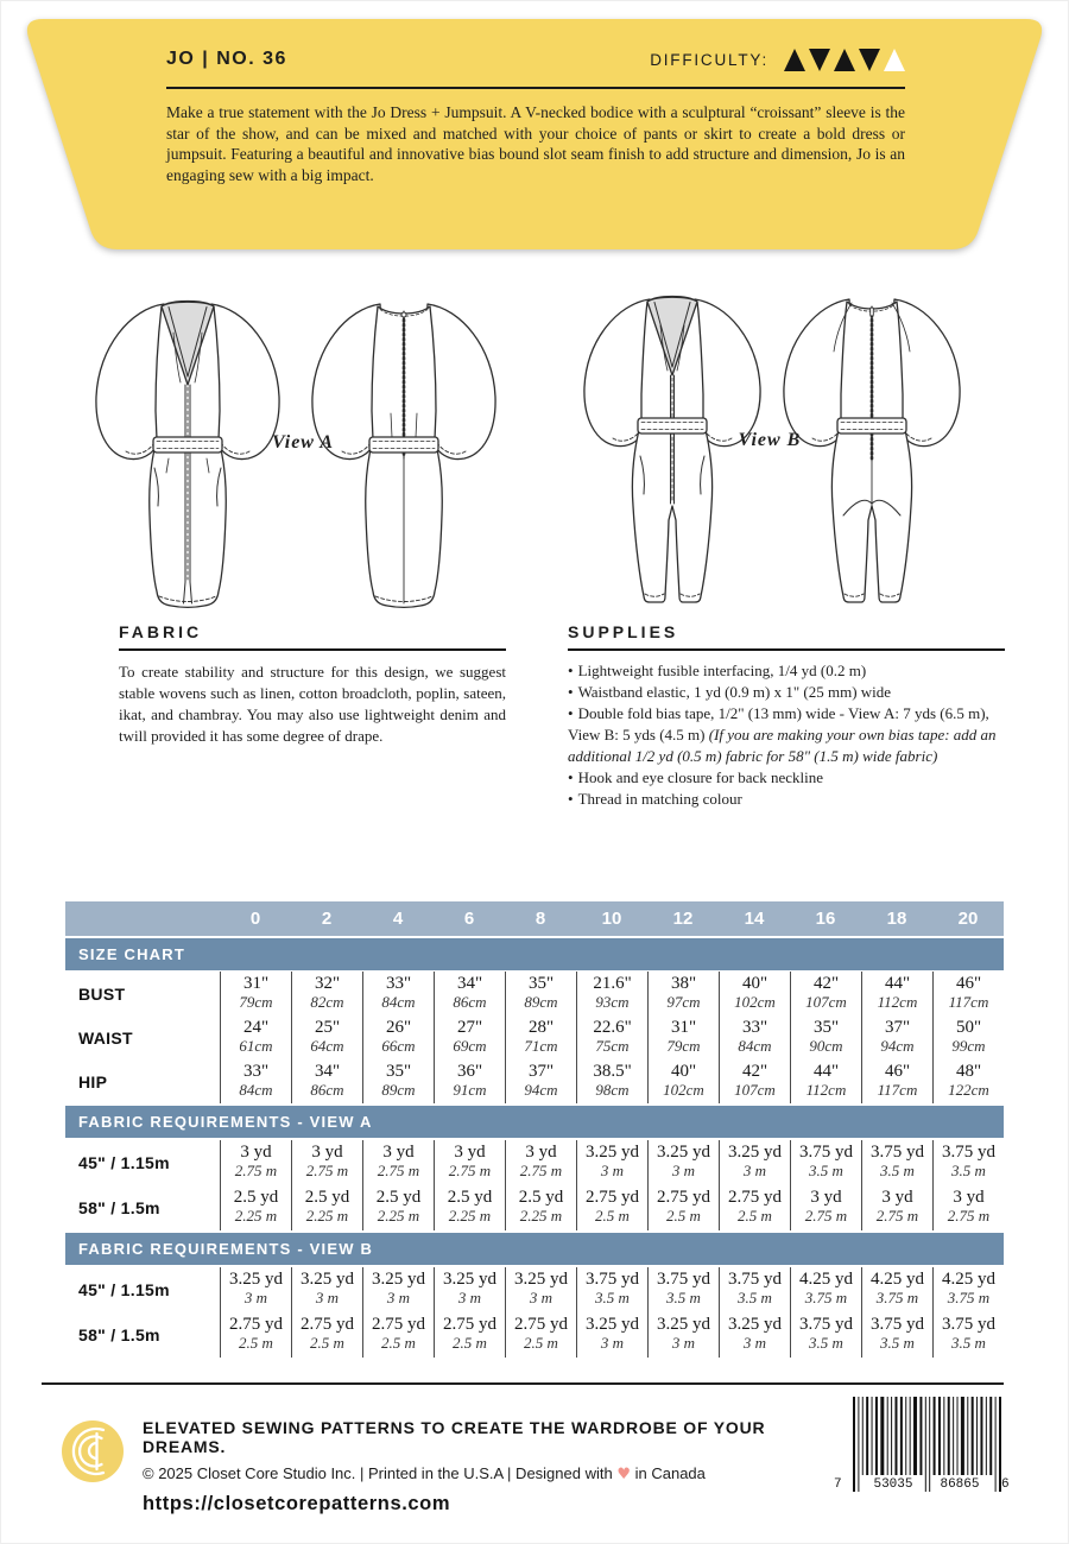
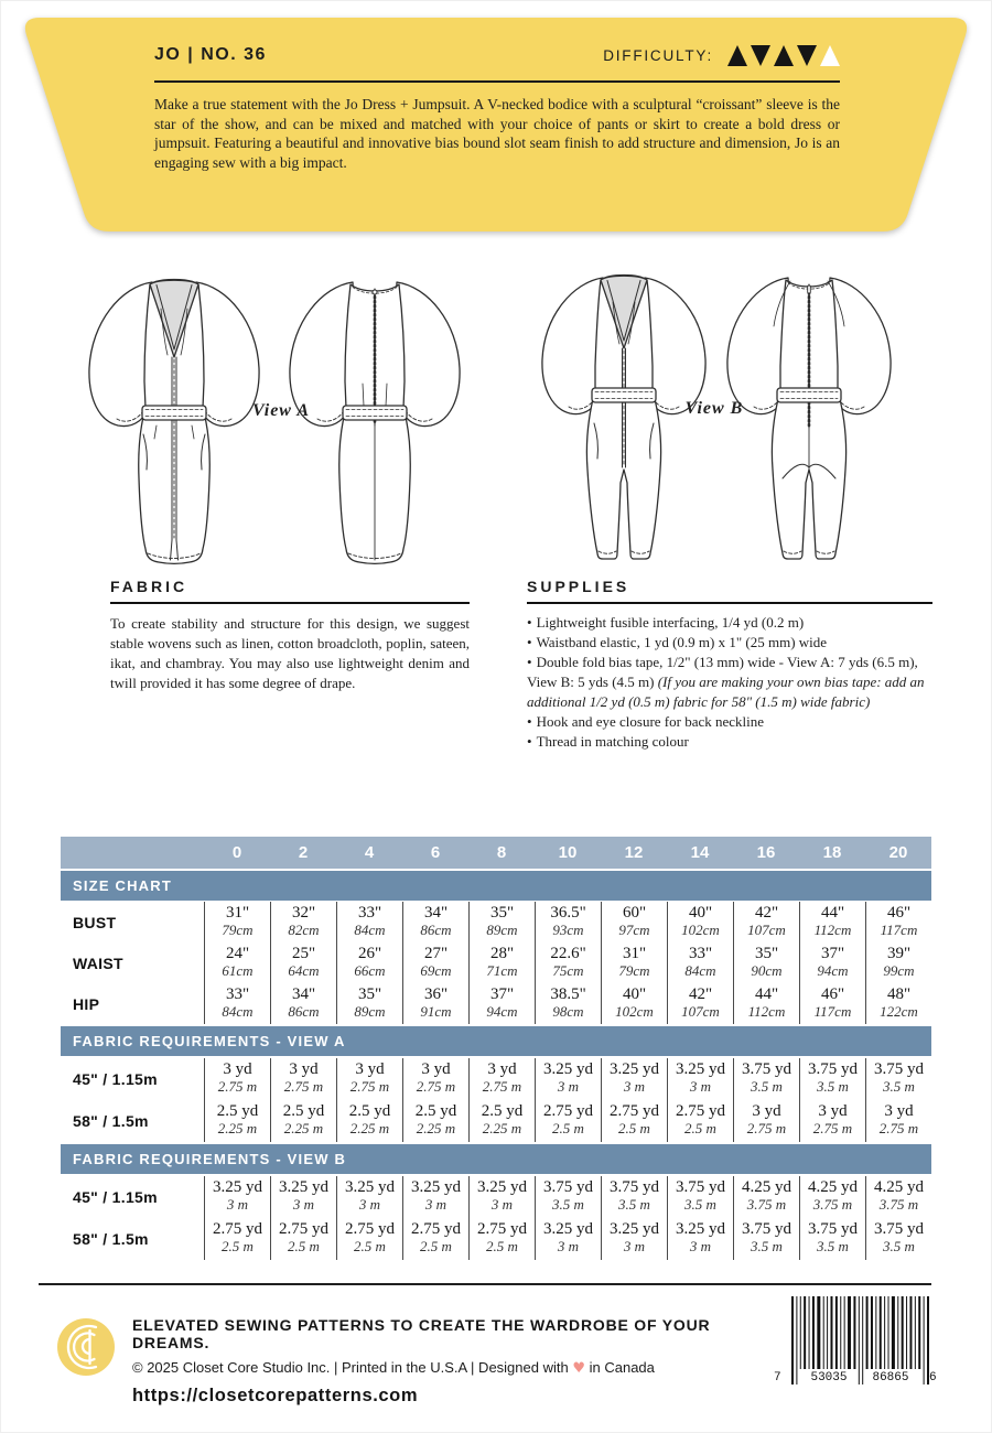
  JO | NO. 36
  DIFFICULTY:
  Make a true statement with the Jo Dress + Jumpsuit. A V-necked bodice with a sculptural “croissant” sleeve is the star of the show, and can be mixed and matched with your choice of pants or skirt to create a bold dress or jumpsuit. Featuring a beautiful and innovative bias bound slot seam finish to add structure and dimension, Jo is an engaging sew with a big impact.
  View A
  View B
  FABRIC
  To create stability and structure for this design, we suggest stable wovens such as linen, cotton broadcloth, poplin, sateen, ikat, and chambray. You may also use lightweight denim and twill provided it has some degree of drape.
  SUPPLIES
  • Lightweight fusible interfacing, 1/4 yd (0.2 m)
  • Waistband elastic, 1 yd (0.9 m) x 1" (25 mm) wide
  • Double fold bias tape, 1/2" (13 mm) wide - View A: 7 yds (6.5 m), View B: 5 yds (4.5 m) (If you are making your own bias tape: add an additional 1/2 yd (0.5 m) fabric for 58" (1.5 m) wide fabric)
  • Hook and eye closure for back neckline
  • Thread in matching colour
  0
  2
  4
  6
  8
  10
  12
  14
  16
  18
  20
  SIZE CHART
  BUST
  31"
  79cm
  32"
  82cm
  33"
  84cm
  34"
  86cm
  35"
  89cm
- 21.6"
+ 36.5"
  93cm
- 38"
+ 60"
  97cm
  40"
  102cm
  42"
  107cm
  44"
  112cm
  46"
  117cm
  WAIST
  24"
  61cm
  25"
  64cm
  26"
  66cm
  27"
  69cm
  28"
  71cm
  22.6"
  75cm
  31"
  79cm
  33"
  84cm
  35"
  90cm
  37"
  94cm
- 50"
+ 39"
  99cm
  HIP
  33"
  84cm
  34"
  86cm
  35"
  89cm
  36"
  91cm
  37"
  94cm
  38.5"
  98cm
  40"
  102cm
  42"
  107cm
  44"
  112cm
  46"
  117cm
  48"
  122cm
  FABRIC REQUIREMENTS - VIEW A
  45" / 1.15m
  3 yd
  2.75 m
  3 yd
  2.75 m
  3 yd
  2.75 m
  3 yd
  2.75 m
  3 yd
  2.75 m
  3.25 yd
  3 m
  3.25 yd
  3 m
  3.25 yd
  3 m
  3.75 yd
  3.5 m
  3.75 yd
  3.5 m
  3.75 yd
  3.5 m
  58" / 1.5m
  2.5 yd
  2.25 m
  2.5 yd
  2.25 m
  2.5 yd
  2.25 m
  2.5 yd
  2.25 m
  2.5 yd
  2.25 m
  2.75 yd
  2.5 m
  2.75 yd
  2.5 m
  2.75 yd
  2.5 m
  3 yd
  2.75 m
  3 yd
  2.75 m
  3 yd
  2.75 m
  FABRIC REQUIREMENTS - VIEW B
  45" / 1.15m
  3.25 yd
  3 m
  3.25 yd
  3 m
  3.25 yd
  3 m
  3.25 yd
  3 m
  3.25 yd
  3 m
  3.75 yd
  3.5 m
  3.75 yd
  3.5 m
  3.75 yd
  3.5 m
  4.25 yd
  3.75 m
  4.25 yd
  3.75 m
  4.25 yd
  3.75 m
  58" / 1.5m
  2.75 yd
  2.5 m
  2.75 yd
  2.5 m
  2.75 yd
  2.5 m
  2.75 yd
  2.5 m
  2.75 yd
  2.5 m
  3.25 yd
  3 m
  3.25 yd
  3 m
  3.25 yd
  3 m
  3.75 yd
  3.5 m
  3.75 yd
  3.5 m
  3.75 yd
  3.5 m
  ELEVATED SEWING PATTERNS TO CREATE THE WARDROBE OF YOUR DREAMS.
  © 2025 Closet Core Studio Inc. | Printed in the U.S.A | Designed with ♥ in Canada
  https://closetcorepatterns.com
  7
  53035
  86865
  6
